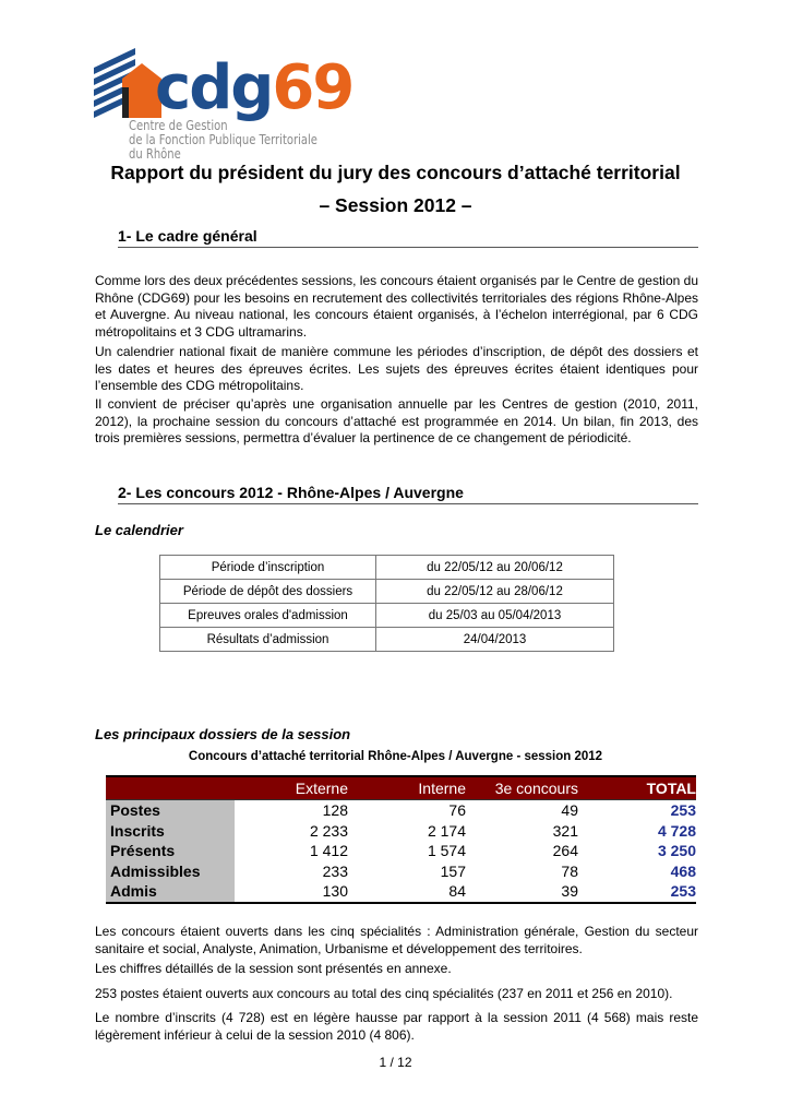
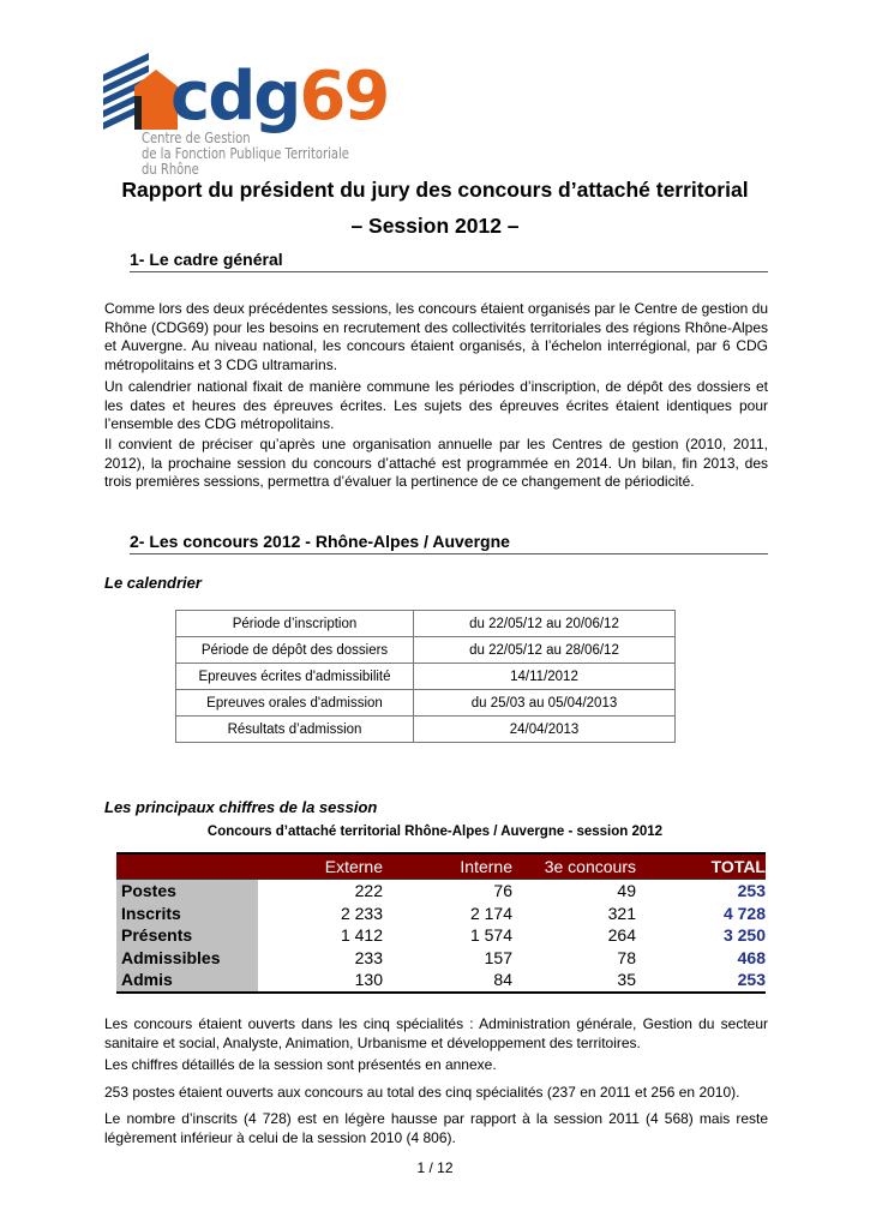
  cdg69
  Centre de Gestion
  de la Fonction Publique Territoriale
  du Rhône
  Rapport du président du jury des concours d’attaché territorial
  – Session 2012 –
  1- Le cadre général
  Comme lors des deux précédentes sessions, les concours étaient organisés par le Centre de gestion du Rhône (CDG69) pour les besoins en recrutement des collectivités territoriales des régions Rhône-Alpes et Auvergne. Au niveau national, les concours étaient organisés, à l’échelon interrégional, par 6 CDG métropolitains et 3 CDG ultramarins.
  Un calendrier national fixait de manière commune les périodes d’inscription, de dépôt des dossiers et les dates et heures des épreuves écrites. Les sujets des épreuves écrites étaient identiques pour l’ensemble des CDG métropolitains.
  Il convient de préciser qu’après une organisation annuelle par les Centres de gestion (2010, 2011, 2012), la prochaine session du concours d’attaché est programmée en 2014. Un bilan, fin 2013, des trois premières sessions, permettra d’évaluer la pertinence de ce changement de périodicité.
  2- Les concours 2012 - Rhône-Alpes / Auvergne
  Le calendrier
  Période d’inscription	du 22/05/12 au 20/06/12
  Période de dépôt des dossiers	du 22/05/12 au 28/06/12
+ Epreuves écrites d'admissibilité	14/11/2012
  Epreuves orales d'admission	du 25/03 au 05/04/2013
  Résultats d’admission	24/04/2013
- Les principaux dossiers de la session
+ Les principaux chiffres de la session
  Concours d’attaché territorial Rhône-Alpes / Auvergne - session 2012
  Externe
  Interne
  3e concours
  TOTAL
  Postes
- 128
+ 222
  76
  49
  253
  Inscrits
  2 233
  2 174
  321
  4 728
  Présents
  1 412
  1 574
  264
  3 250
  Admissibles
  233
  157
  78
  468
  Admis
  130
  84
- 39
+ 35
  253
  Les concours étaient ouverts dans les cinq spécialités : Administration générale, Gestion du secteur sanitaire et social, Analyste, Animation, Urbanisme et développement des territoires.
  Les chiffres détaillés de la session sont présentés en annexe.
  253 postes étaient ouverts aux concours au total des cinq spécialités (237 en 2011 et 256 en 2010).
  Le nombre d’inscrits (4 728) est en légère hausse par rapport à la session 2011 (4 568) mais reste légèrement inférieur à celui de la session 2010 (4 806).
  1 / 12
